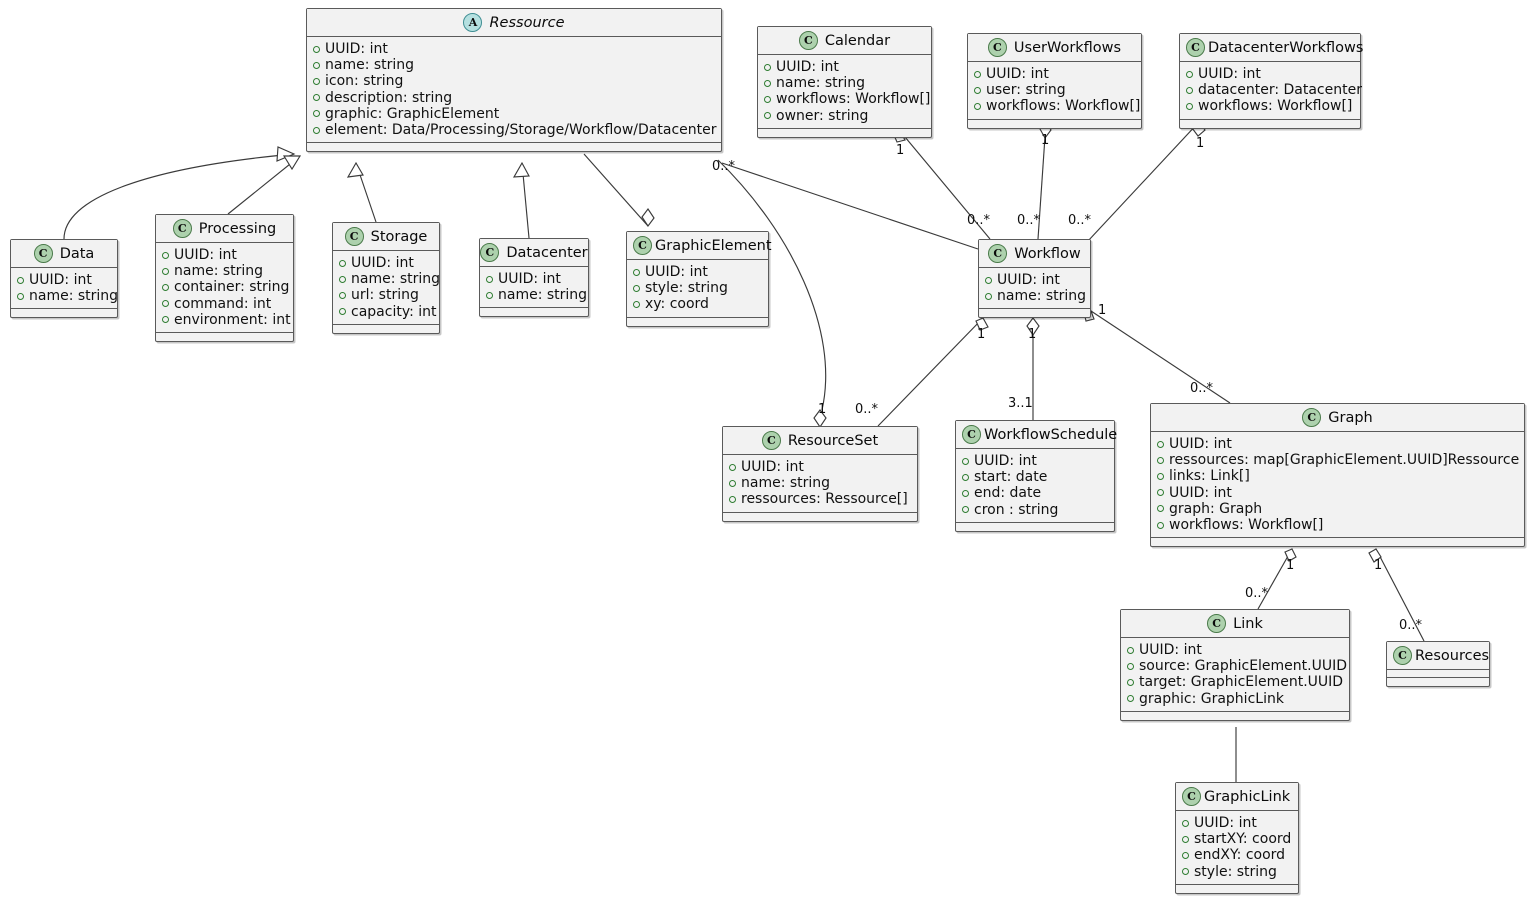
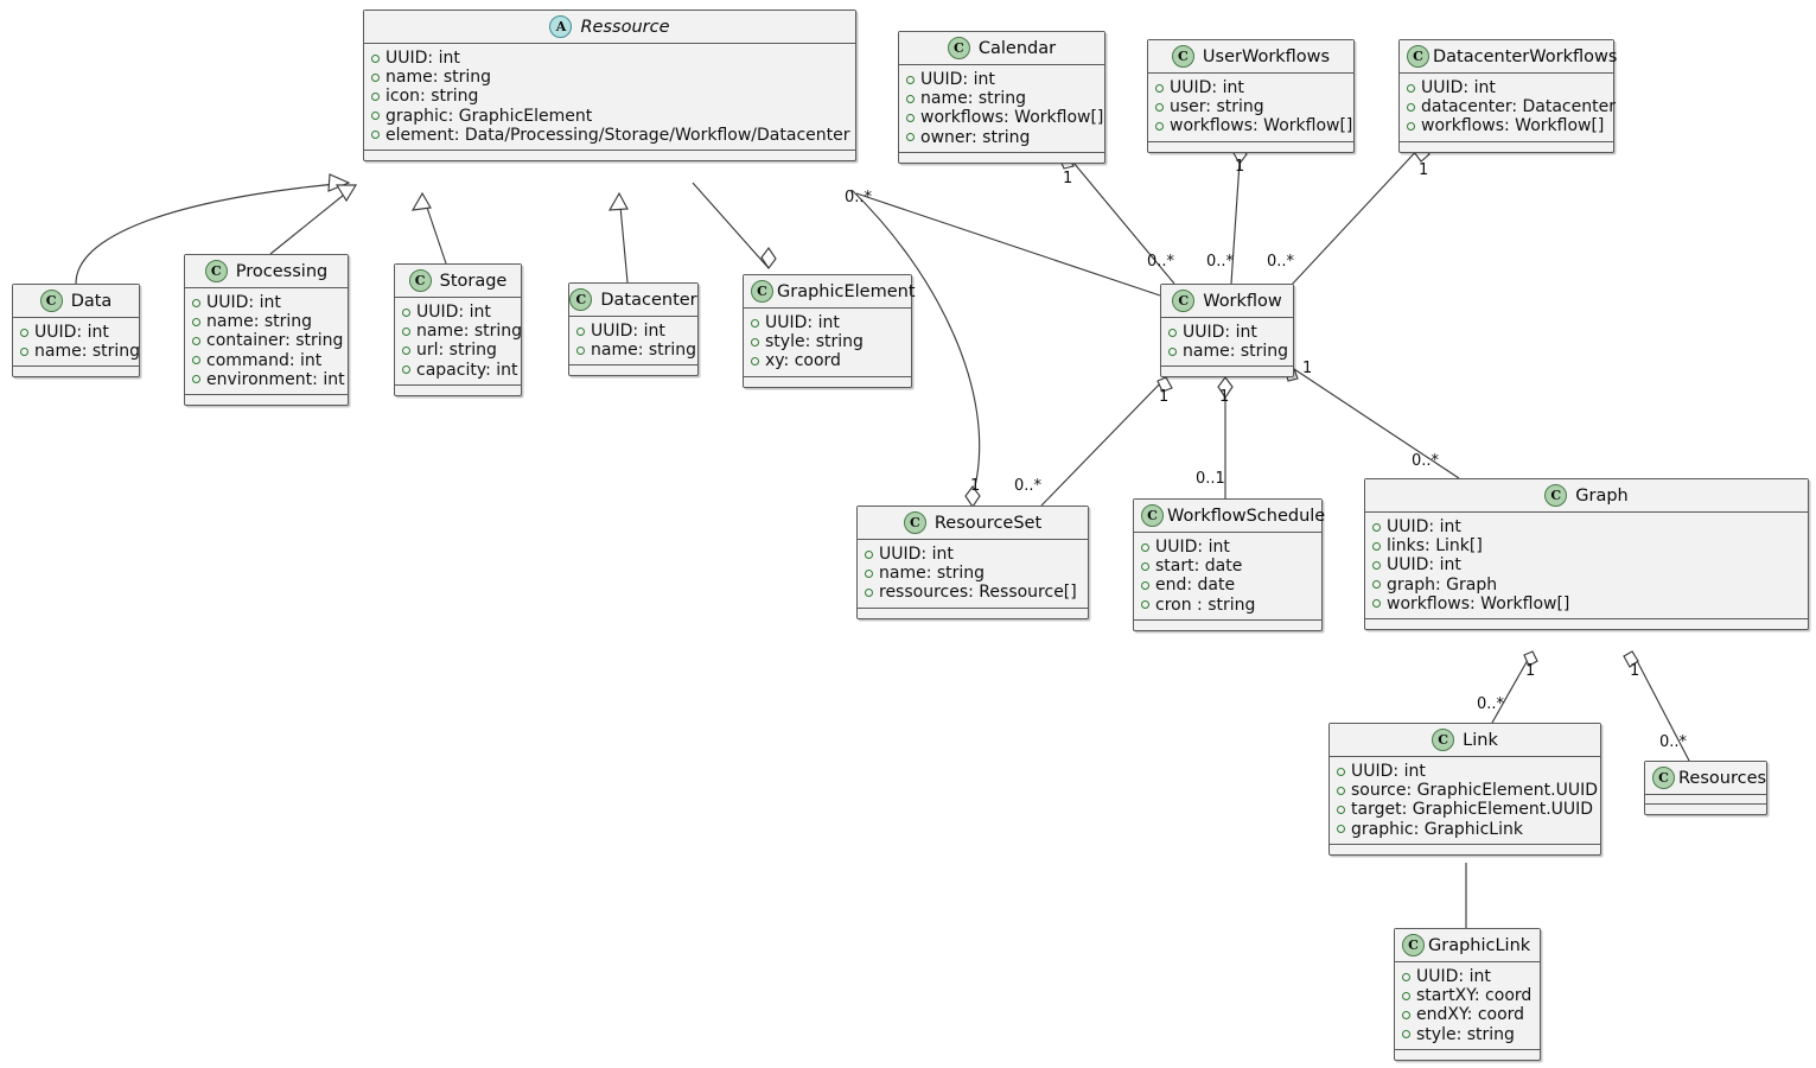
  A
  Ressource
  UUID: int
  name: string
  icon: string
- description: string
  graphic: GraphicElement
  element: Data/Processing/Storage/Workflow/Datacenter
  C
  Calendar
  UUID: int
  name: string
  workflows: Workflow[]
  owner: string
  C
  UserWorkflows
  UUID: int
  user: string
  workflows: Workflow[]
  C
  DatacenterWorkflows
  UUID: int
  datacenter: Datacenter
  workflows: Workflow[]
  C
  Data
  UUID: int
  name: string
  C
  Processing
  UUID: int
  name: string
  container: string
  command: int
  environment: int
  C
  Storage
  UUID: int
  name: string
  url: string
  capacity: int
  C
  Datacenter
  UUID: int
  name: string
  C
  GraphicElement
  UUID: int
  style: string
  xy: coord
  C
  Workflow
  UUID: int
  name: string
  C
  ResourceSet
  UUID: int
  name: string
  ressources: Ressource[]
  C
  WorkflowSchedule
  UUID: int
  start: date
  end: date
  cron : string
  C
  Graph
  UUID: int
- ressources: map[GraphicElement.UUID]Ressource
  links: Link[]
  UUID: int
  graph: Graph
  workflows: Workflow[]
  C
  Link
  UUID: int
  source: GraphicElement.UUID
  target: GraphicElement.UUID
  graphic: GraphicLink
  C
  Resources
  C
  GraphicLink
  UUID: int
  startXY: coord
  endXY: coord
  style: string
  0..*
  1
  1
  1
  0..*
  0..*
  0..*
  1
  1
  1
  1
  0..*
- 3..1
+ 0..1
  0..*
  1
  1
  0..*
  0..*
